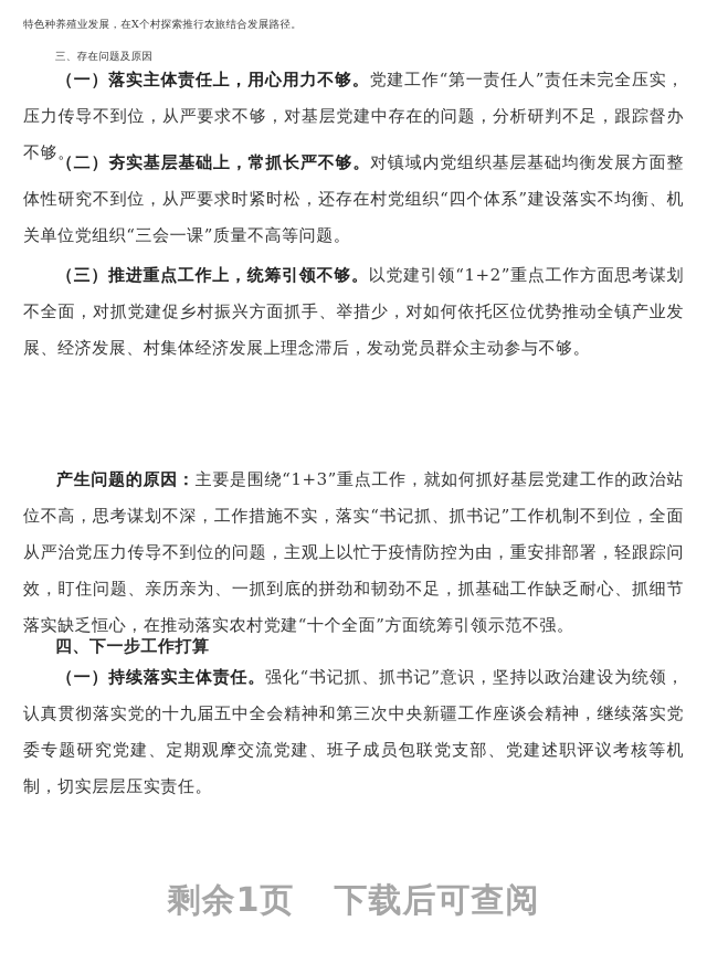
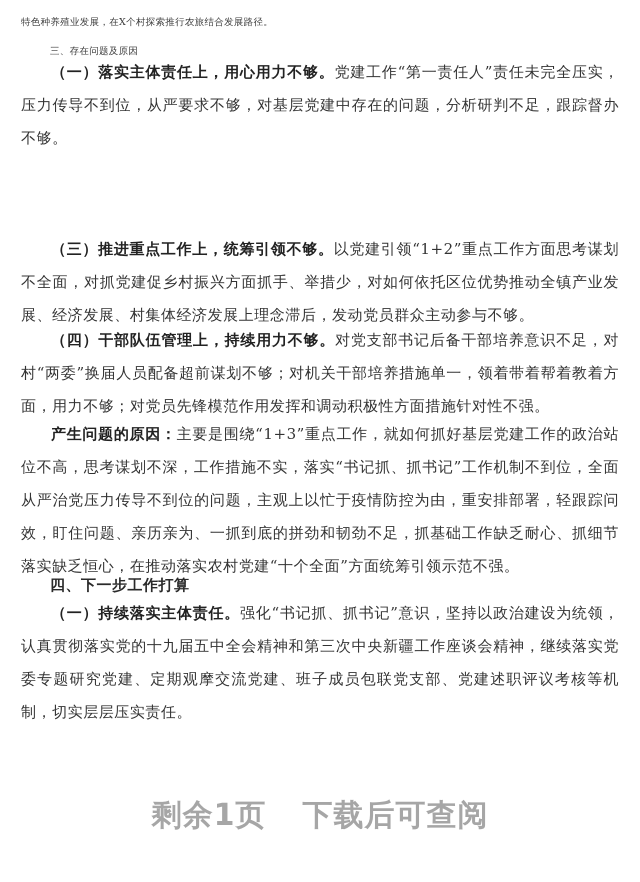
  特色种养殖业发展，在X个村探索推行农旅结合发展路径。
  三、存在问题及原因
  （一）落实主体责任上，用心用力不够。党建工作“第一责任人”责任未完全压实，压力传导不到位，从严要求不够，对基层党建中存在的问题，分析研判不足，跟踪督办不够。
- （二）夯实基层基础上，常抓长严不够。对镇域内党组织基层基础均衡发展方面整体性研究不到位，从严要求时紧时松，还存在村党组织“四个体系”建设落实不均衡、机关单位党组织“三会一课”质量不高等问题。
  （三）推进重点工作上，统筹引领不够。以党建引领“1+2”重点工作方面思考谋划不全面，对抓党建促乡村振兴方面抓手、举措少，对如何依托区位优势推动全镇产业发展、经济发展、村集体经济发展上理念滞后，发动党员群众主动参与不够。
+ （四）干部队伍管理上，持续用力不够。对党支部书记后备干部培养意识不足，对村“两委”换届人员配备超前谋划不够；对机关干部培养措施单一，领着带着帮着教着方面，用力不够；对党员先锋模范作用发挥和调动积极性方面措施针对性不强。
  产生问题的原因：主要是围绕“1+3”重点工作，就如何抓好基层党建工作的政治站位不高，思考谋划不深，工作措施不实，落实“书记抓、抓书记”工作机制不到位，全面从严治党压力传导不到位的问题，主观上以忙于疫情防控为由，重安排部署，轻跟踪问效，盯住问题、亲历亲为、一抓到底的拼劲和韧劲不足，抓基础工作缺乏耐心、抓细节落实缺乏恒心，在推动落实农村党建“十个全面”方面统筹引领示范不强。
  四、下一步工作打算
  （一）持续落实主体责任。强化“书记抓、抓书记”意识，坚持以政治建设为统领，认真贯彻落实党的十九届五中全会精神和第三次中央新疆工作座谈会精神，继续落实党委专题研究党建、定期观摩交流党建、班子成员包联党支部、党建述职评议考核等机制，切实层层压实责任。
  剩余1页 下载后可查阅
